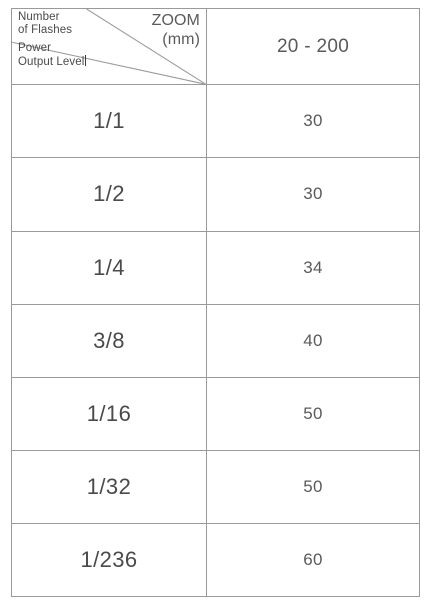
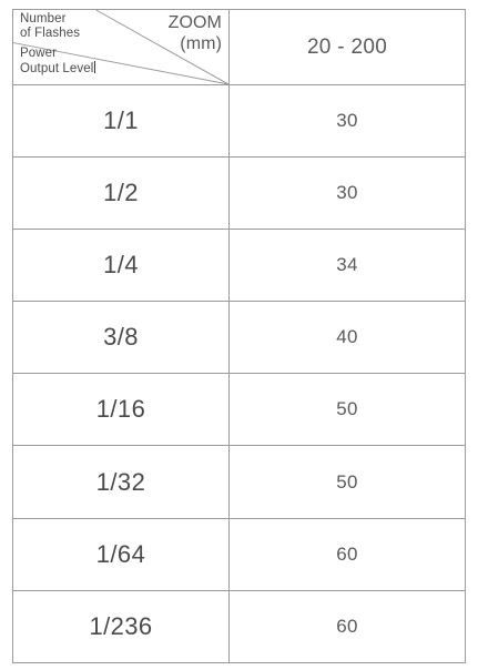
  Number of Flashes Power Output Level ZOOM (mm)	20 - 200
  1/1	30
  1/2	30
  1/4	34
  3/8	40
  1/16	50
  1/32	50
+ 1/64	60
  1/236	60
